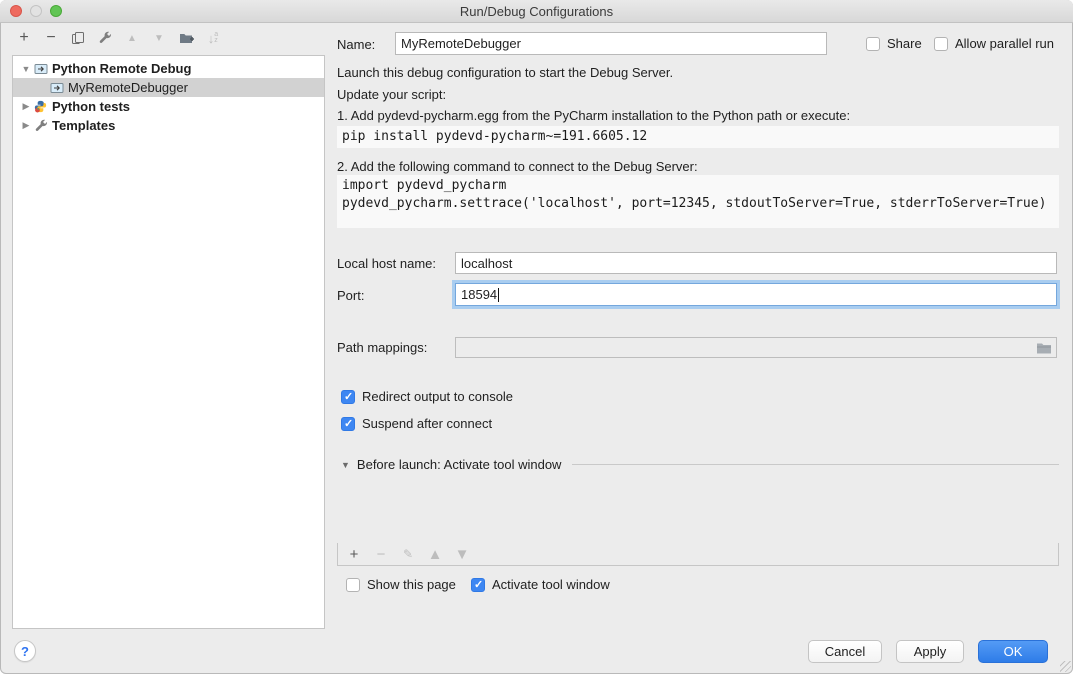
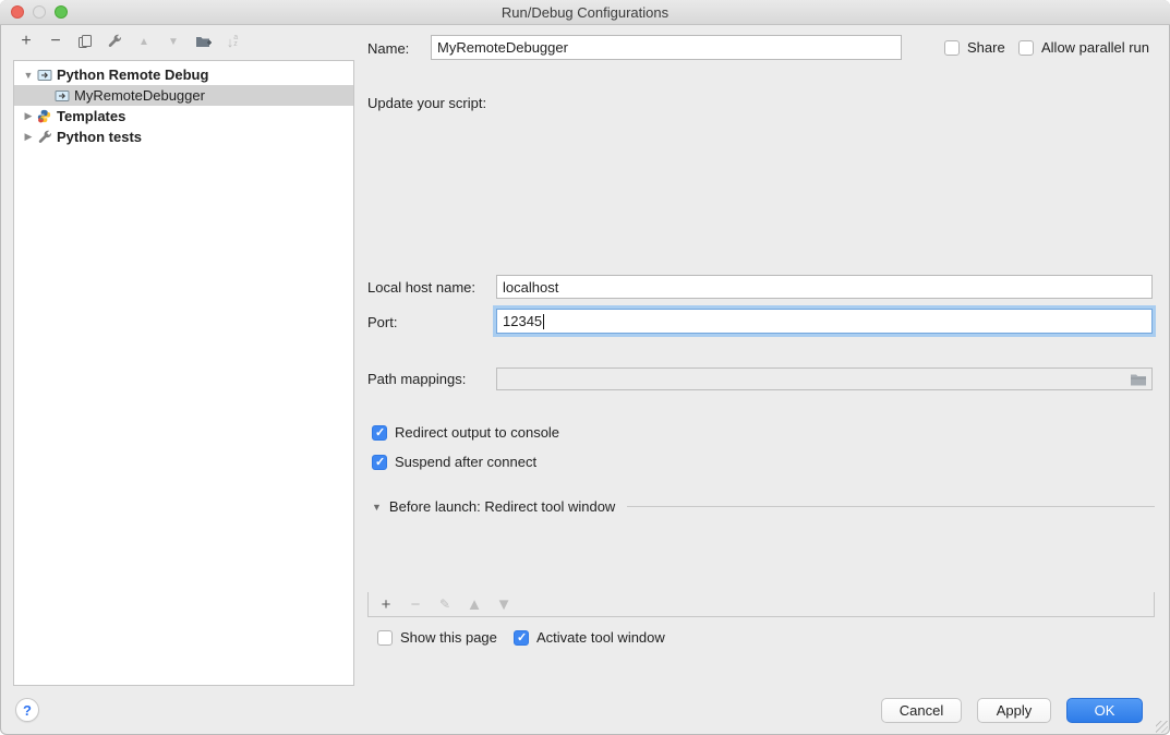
  Run/Debug Configurations
  +
  −
  ▲
  ▼
  ↓
  ▼
  Python Remote Debug
  MyRemoteDebugger
  ▶
- Python tests
+ Templates
  ▶
- Templates
+ Python tests
  Name:
  MyRemoteDebugger
  Share
  Allow parallel run
- Launch this debug configuration to start the Debug Server.
  Update your script:
- 1. Add pydevd-pycharm.egg from the PyCharm installation to the Python path or execute:
- pip install pydevd-pycharm~=191.6605.12
- 2. Add the following command to connect to the Debug Server:
- import pydevd_pycharm
- pydevd_pycharm.settrace('localhost', port=12345, stdoutToServer=True, stderrToServer=True)
  Local host name:
  localhost
  Port:
- 18594
+ 12345
  Path mappings:
  Redirect output to console
  Suspend after connect
  ▼
- Before launch: Activate tool window
+ Before launch: Redirect tool window
  +
  −
  ✎
  ▲
  ▼
  Show this page
  Activate tool window
  ?
  Cancel
  Apply
  OK
